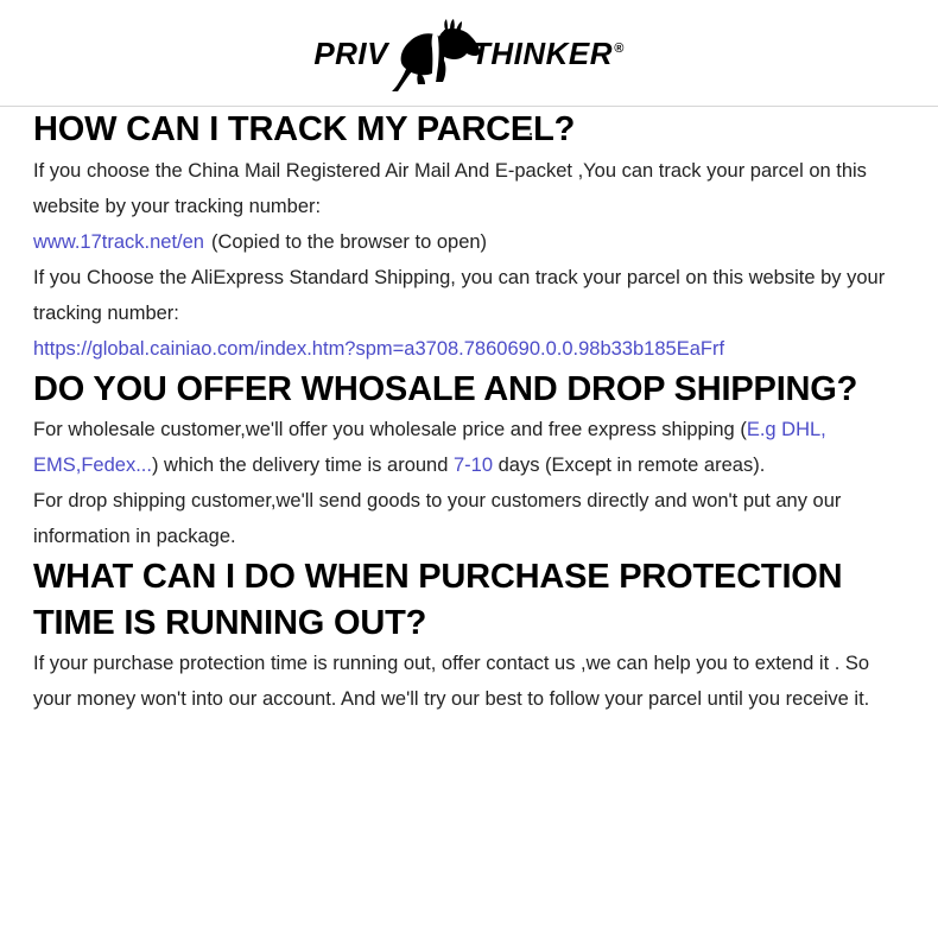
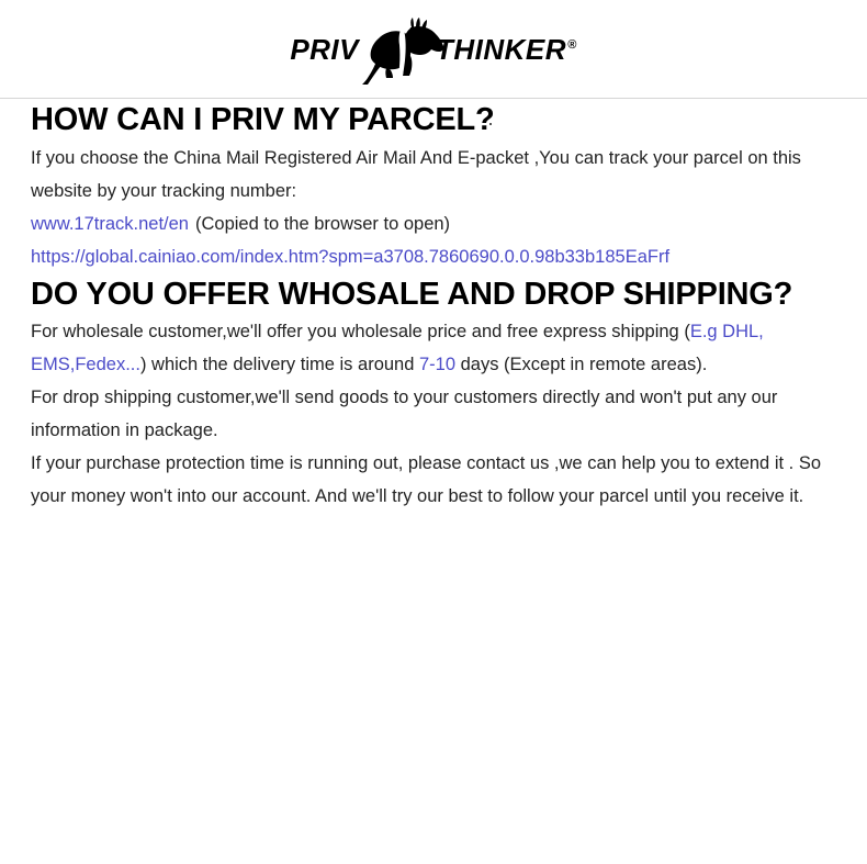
  PRIV
  THINKER®
- HOW CAN I TRACK MY PARCEL?
+ HOW CAN I PRIV MY PARCEL?
  If you choose the China Mail Registered Air Mail And E-packet ,You can track your parcel on this website by your tracking number:
  www.17track.net/en (Copied to the browser to open)
- If you Choose the AliExpress Standard Shipping, you can track your parcel on this website by your tracking number:
  https://global.cainiao.com/index.htm?spm=a3708.7860690.0.0.98b33b185EaFrf
  DO YOU OFFER WHOSALE AND DROP SHIPPING?
  For wholesale customer,we'll offer you wholesale price and free express shipping (E.g DHL, EMS,Fedex...) which the delivery time is around 7-10 days (Except in remote areas).
  For drop shipping customer,we'll send goods to your customers directly and won't put any our information in package.
- WHAT CAN I DO WHEN PURCHASE PROTECTION TIME IS RUNNING OUT?
- If your purchase protection time is running out, offer contact us ,we can help you to extend it . So your money won't into our account. And we'll try our best to follow your parcel until you receive it.
+ If your purchase protection time is running out, please contact us ,we can help you to extend it . So your money won't into our account. And we'll try our best to follow your parcel until you receive it.
